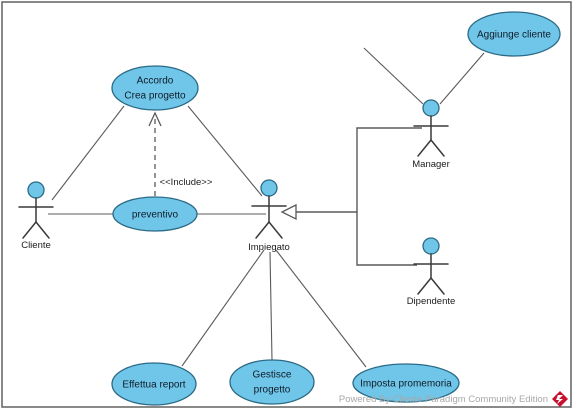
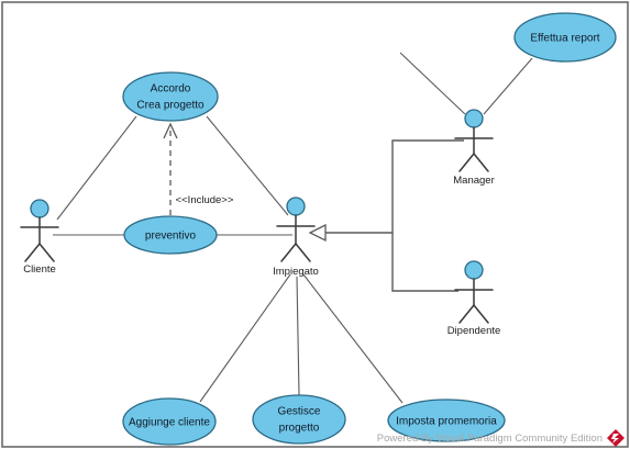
  <<Include>>
  Accordo
  Crea progetto
- Aggiunge cliente
+ Effettua report
  preventivo
- Effettua report
+ Aggiunge cliente
  Gestisce
  progetto
  Imposta promemoria
  Cliente
  Impiegato
  Manager
  Dipendente
- Powered By Cliente Paradigm Community Edition
+ Powered By Visual Paradigm Community Edition
